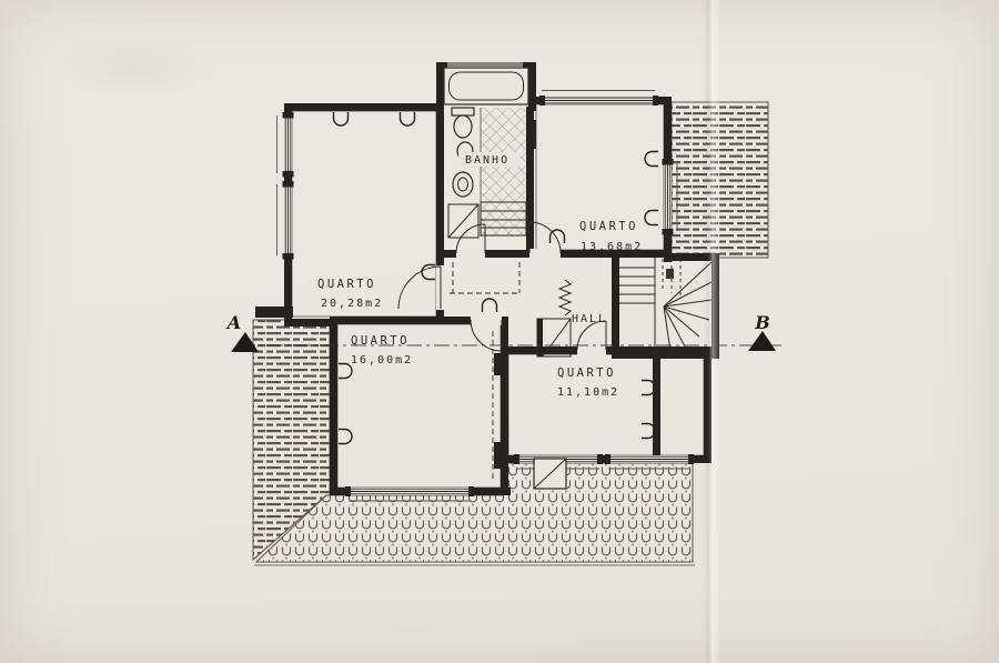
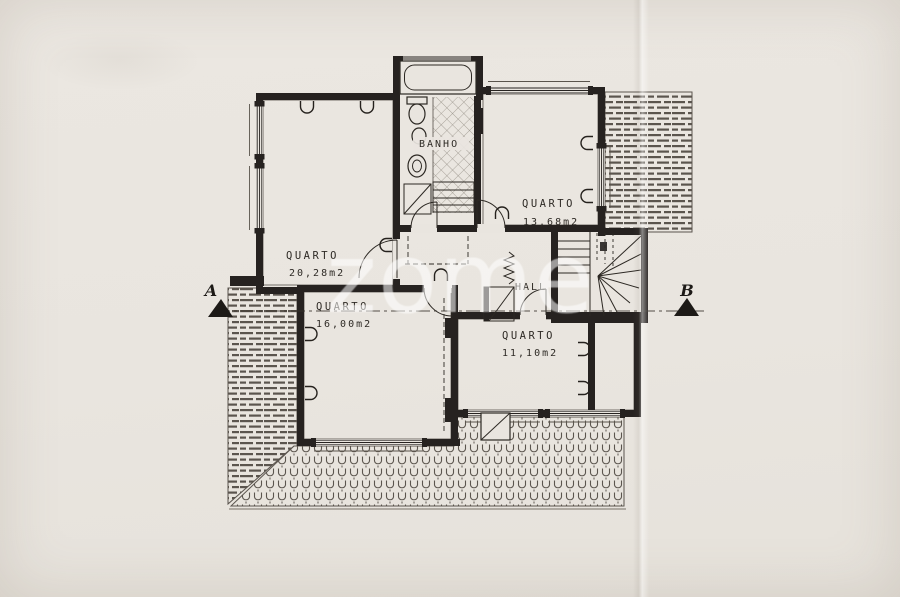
  BANHO
  QUARTO
  20,28m2
  QUARTO
  13,68m2
  QUARTO
  16,00m2
  QUARTO
  11,10m2
  HALL
  A
  B
+ zome
